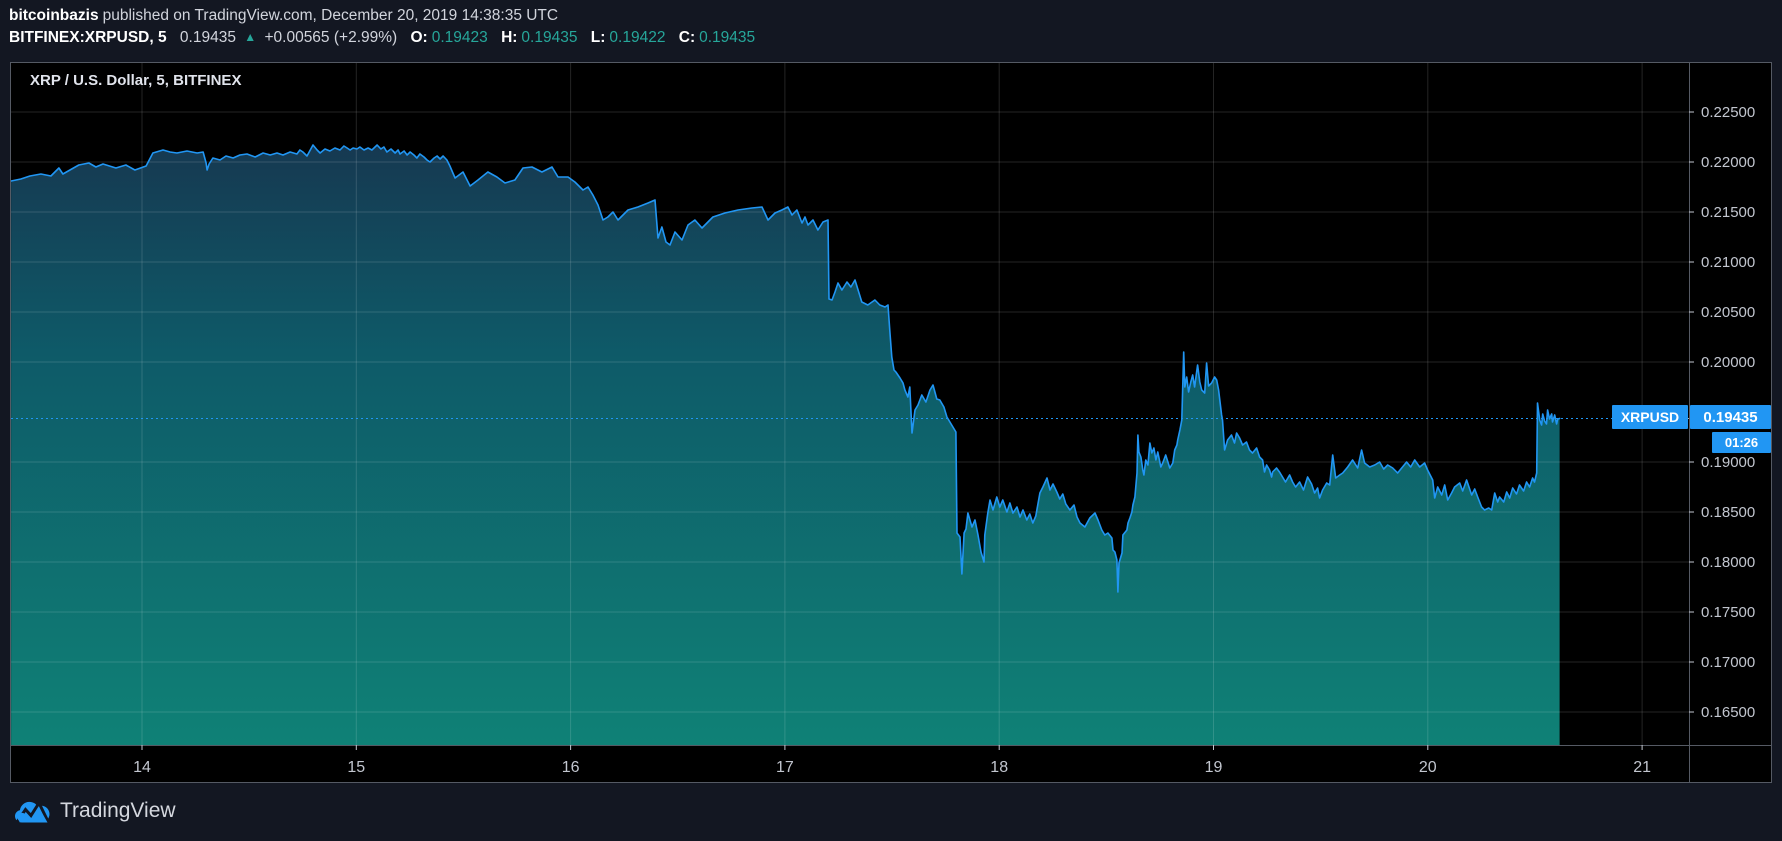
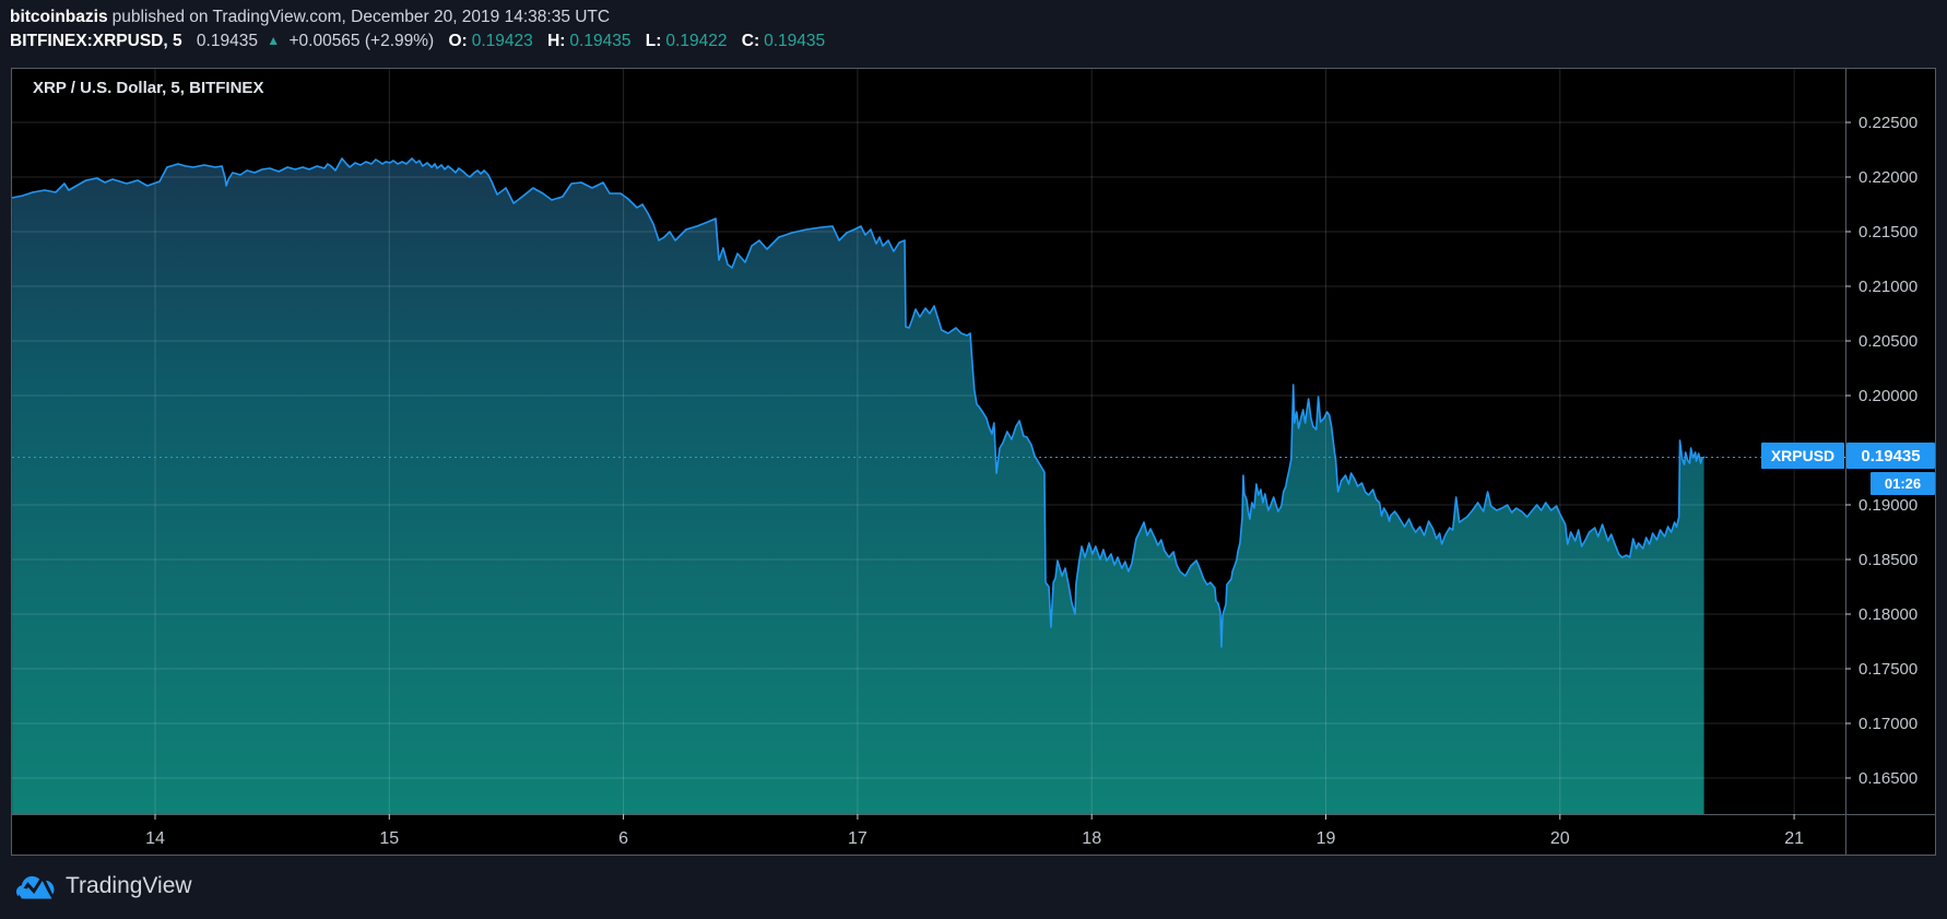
  bitcoinbazis published on TradingView.com, December 20, 2019 14:38:35 UTC
  BITFINEX:XRPUSD, 5 0.19435 ▲ +0.00565 (+2.99%) O: 0.19423 H: 0.19435 L: 0.19422 C: 0.19435
  0.22500
  0.22000
  0.21500
  0.21000
  0.20500
  0.20000
  0.19000
  0.18500
  0.18000
  0.17500
  0.17000
  0.16500
  14
  15
- 16
+ 6
  17
  18
  19
  20
  21
  XRP / U.S. Dollar, 5, BITFINEX
  XRPUSD
  0.19435
  01:26
  TradingView
